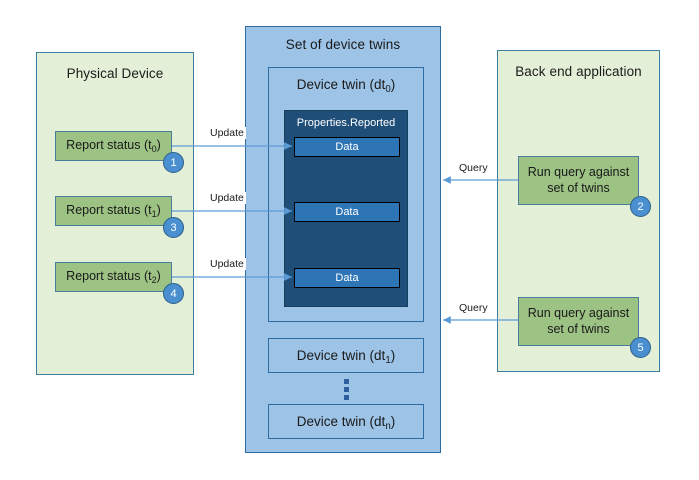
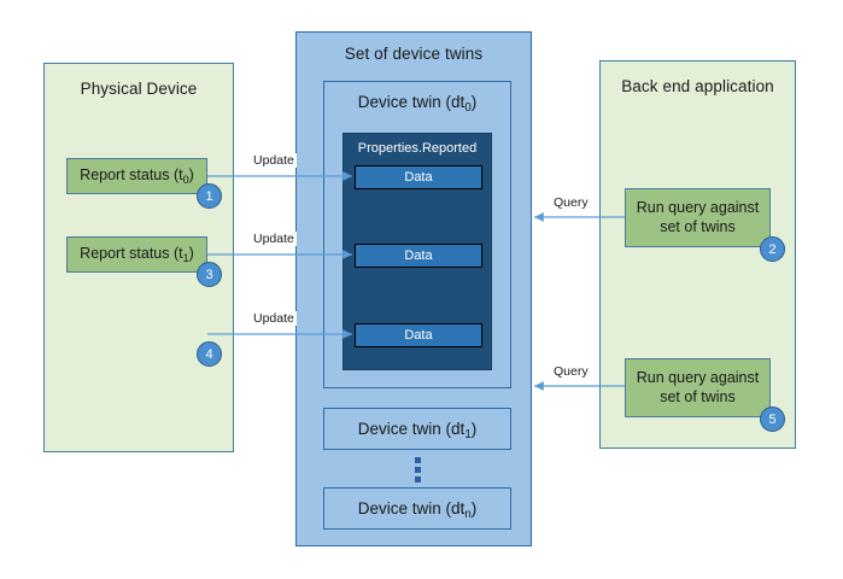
  Physical Device
  Report status (t0)
  1
  Report status (t1)
  3
- Report status (t2)
  4
  Set of device twins
  Device twin (dt0)
  Properties.Reported
  Data
  Data
  Data
  Device twin (dt1)
  Device twin (dtn)
  Back end application
  Run query against
  set of twins
  2
  Run query against
  set of twins
  5
  Update
  Update
  Update
  Query
  Query
